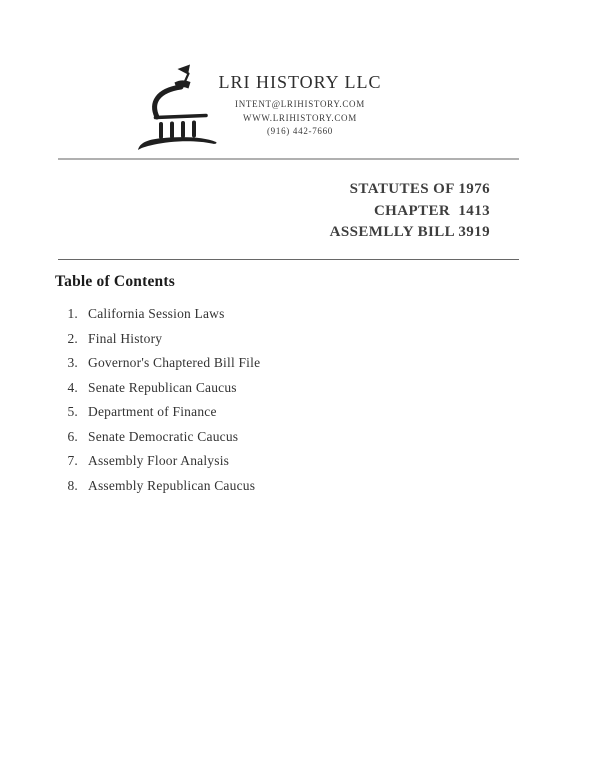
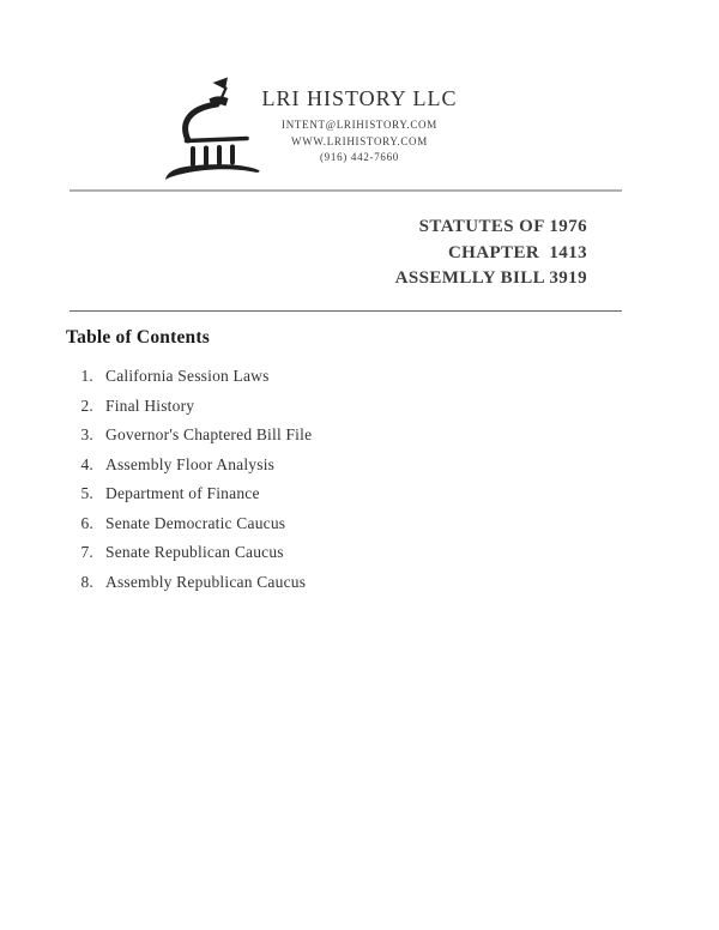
  LRI HISTORY LLC
  INTENT@LRIHISTORY.COM
  WWW.LRIHISTORY.COM
  (916) 442-7660
  STATUTES OF 1976
  CHAPTER 1413
  ASSEMLLY BILL 3919
  Table of Contents
  1.
  California Session Laws
  2.
  Final History
  3.
  Governor's Chaptered Bill File
  4.
- Senate Republican Caucus
+ Assembly Floor Analysis
  5.
  Department of Finance
  6.
  Senate Democratic Caucus
  7.
- Assembly Floor Analysis
+ Senate Republican Caucus
  8.
  Assembly Republican Caucus
